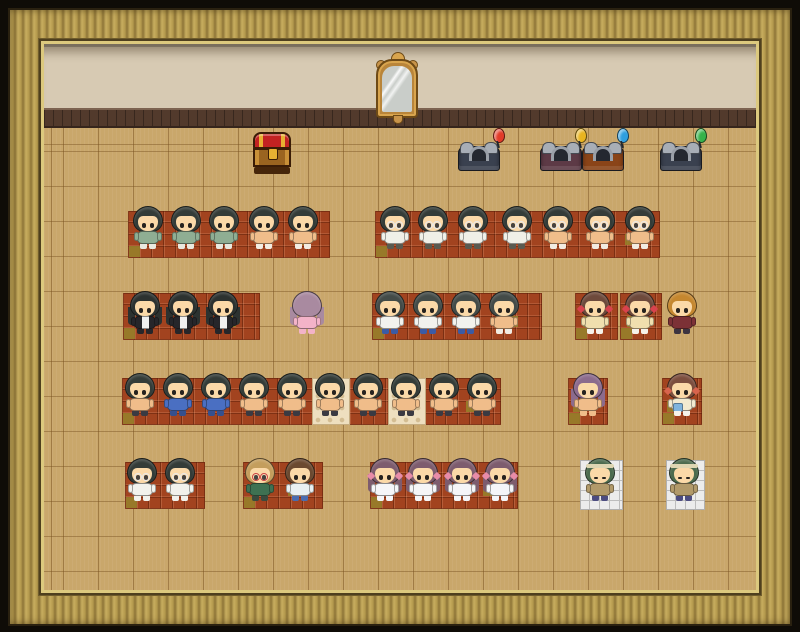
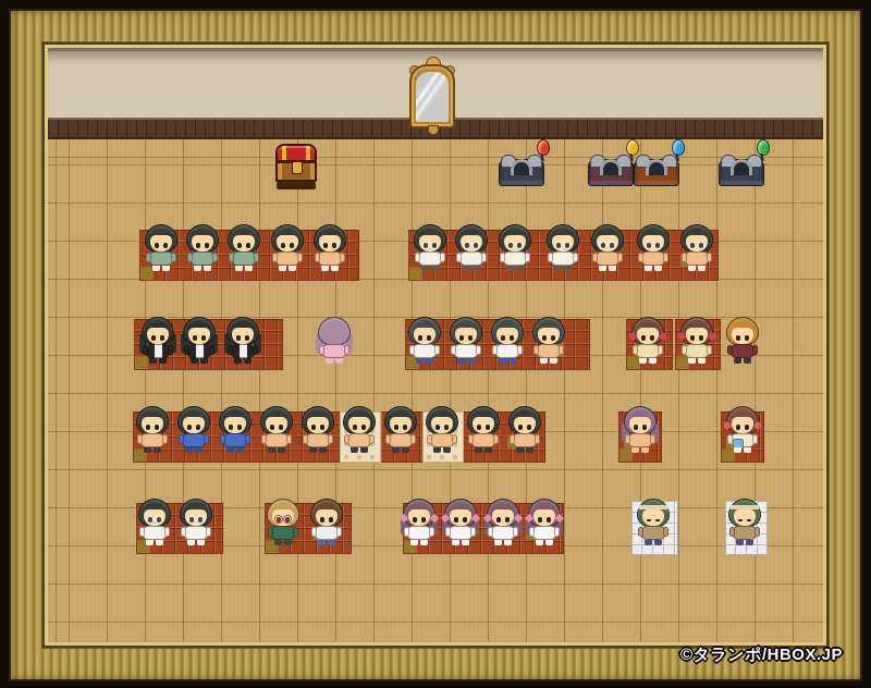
+ ©タランポ/HBOX.JP
